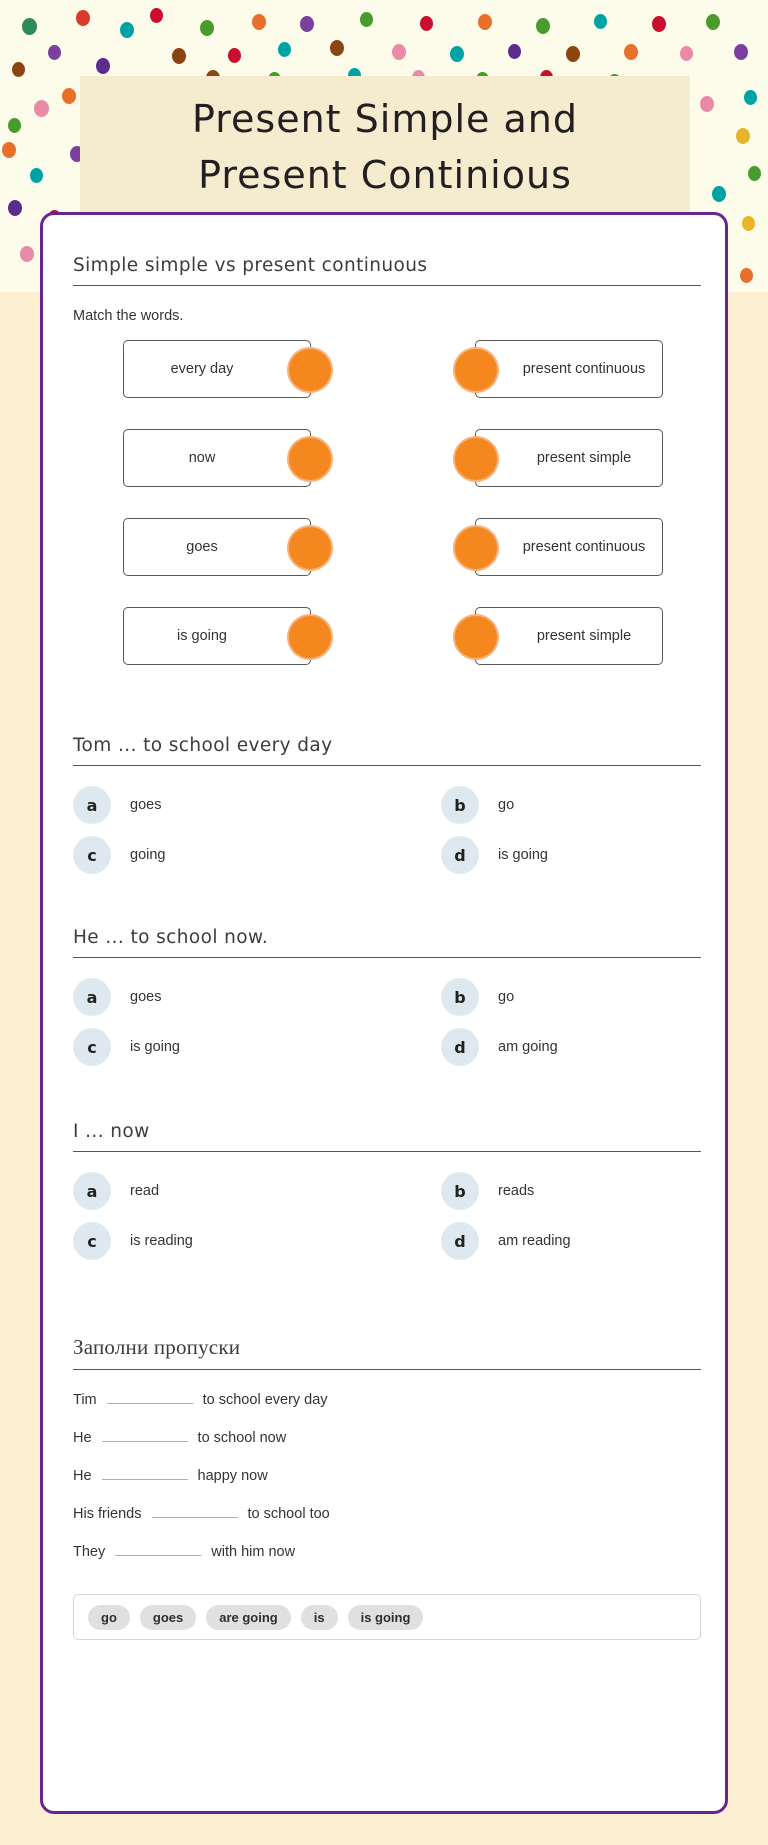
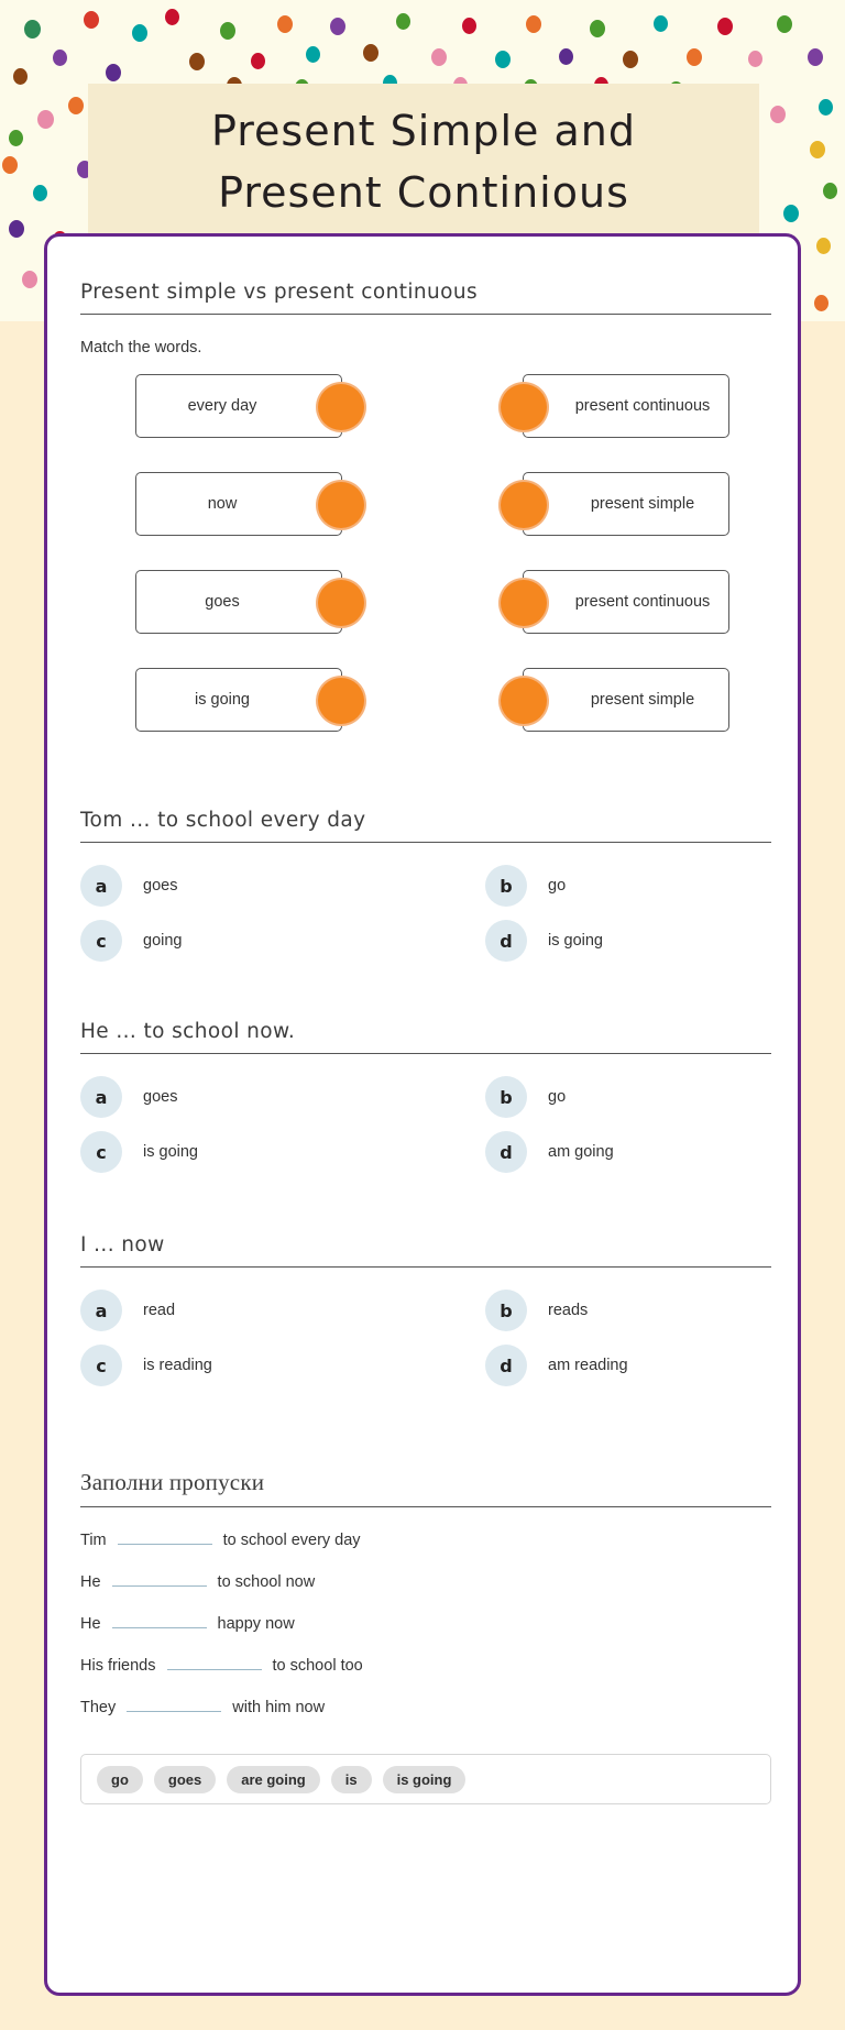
  Present Simple and
  Present Continious
- Simple simple vs present continuous
+ Present simple vs present continuous
  Match the words.
  every day
  present continuous
  now
  present simple
  goes
  present continuous
  is going
  present simple
  Tom ... to school every day
  a
  goes
  b
  go
  c
  going
  d
  is going
  He ... to school now.
  a
  goes
  b
  go
  c
  is going
  d
  am going
  I ... now
  a
  read
  b
  reads
  c
  is reading
  d
  am reading
  Заполни пропуски
  Tim
  to school every day
  He
  to school now
  He
  happy now
  His friends
  to school too
  They
  with him now
  go
  goes
  are going
  is
  is going
